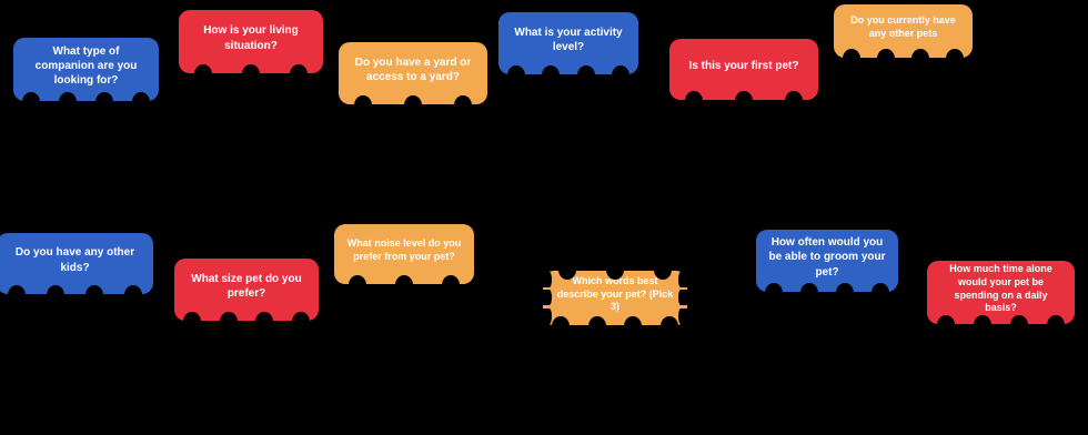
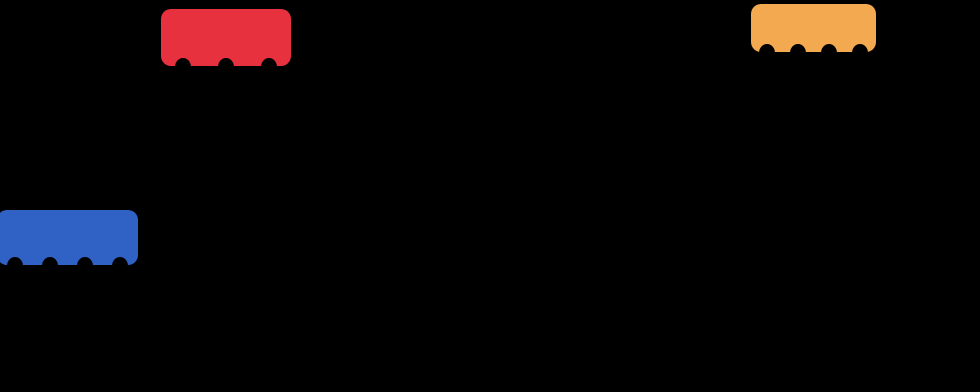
- What type of companion are you looking for?
- How is your living situation?
- Do you have a yard or access to a yard?
- What is your activity level?
- Is this your first pet?
- Do you currently have any other pets
- Do you have any other kids?
- What size pet do you prefer?
- What noise level do you prefer from your pet?
- Which words best describe your pet? (Pick 3)
- How often would you be able to groom your pet?
- How much time alone would your pet be spending on a daily basis?
